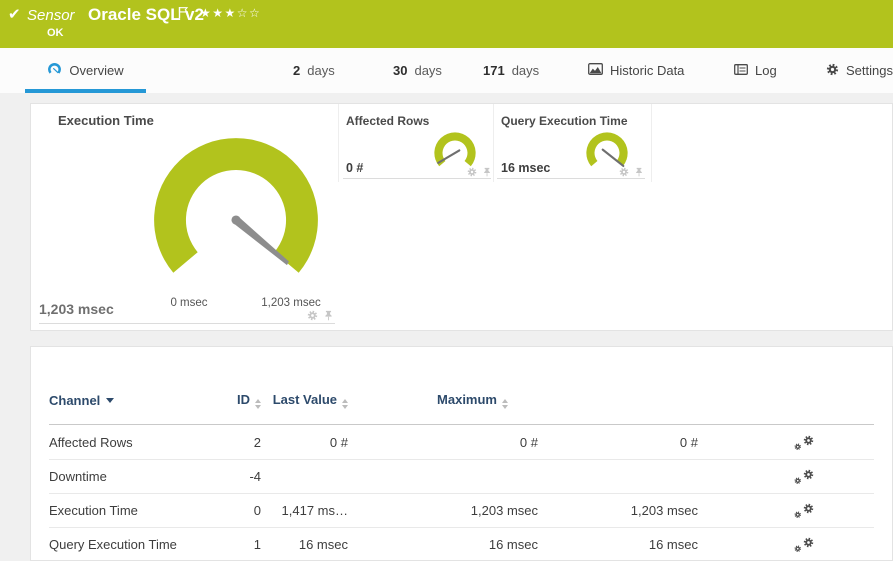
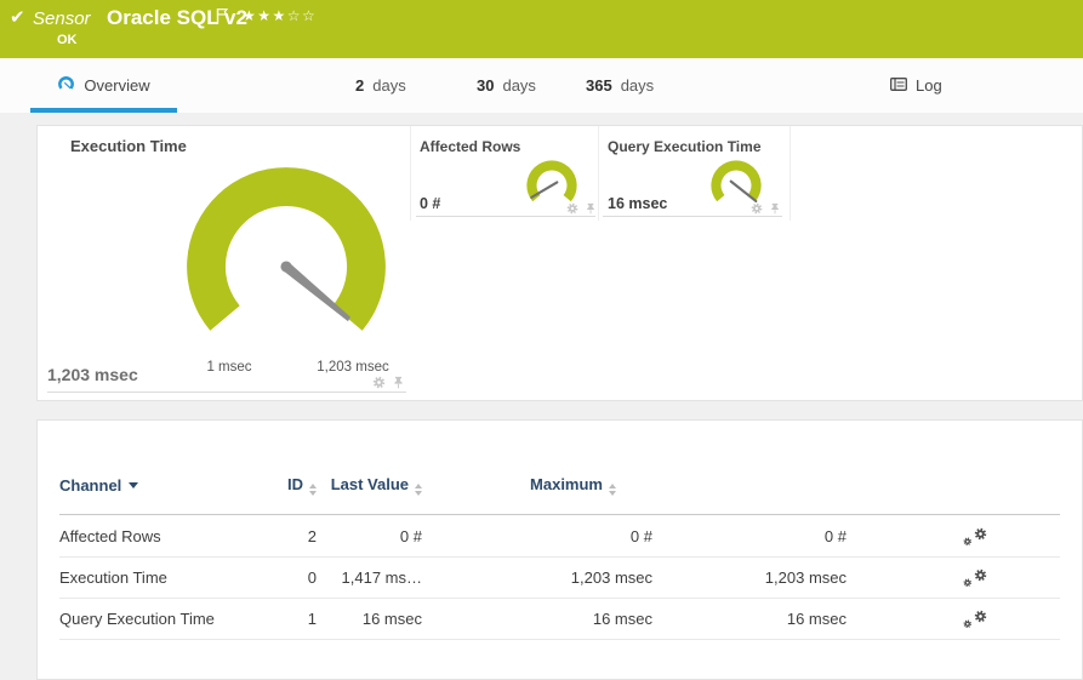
  ✔
  Sensor
  Oracle SQL v2
  ★★★☆☆
  OK
  Overview
  2
  days
  30
  days
- 171
+ 365
  days
- Historic Data
  Log
- Settings
  Execution Time
- 0 msec
+ 1 msec
  1,203 msec
  1,203 msec
  Affected Rows
  0 #
  Query Execution Time
  16 msec
  Channel
  ID
  Last Value
  Maximum
  Affected Rows
  2
  0 #
  0 #
  0 #
- Downtime
- -4
  Execution Time
  0
  1,417 ms…
  1,203 msec
  1,203 msec
  Query Execution Time
  1
  16 msec
  16 msec
  16 msec
